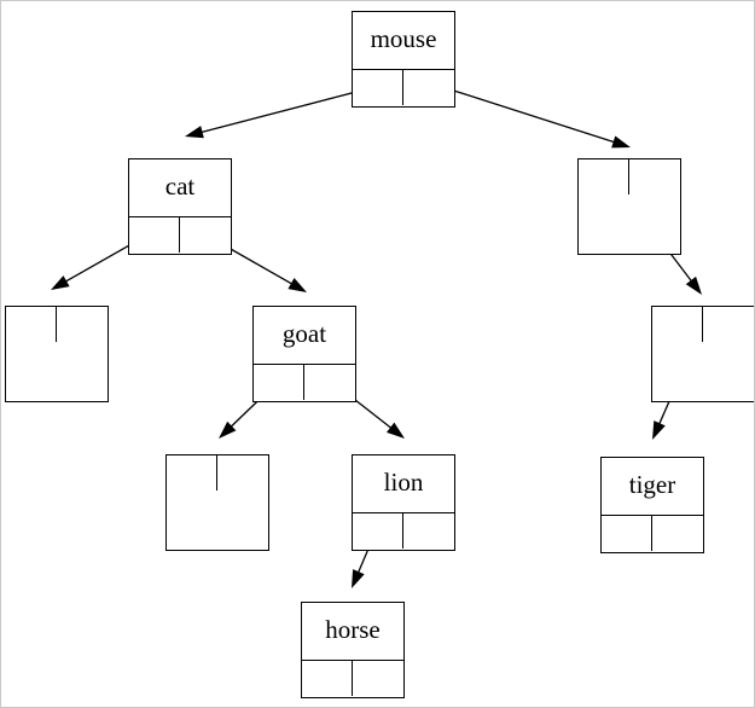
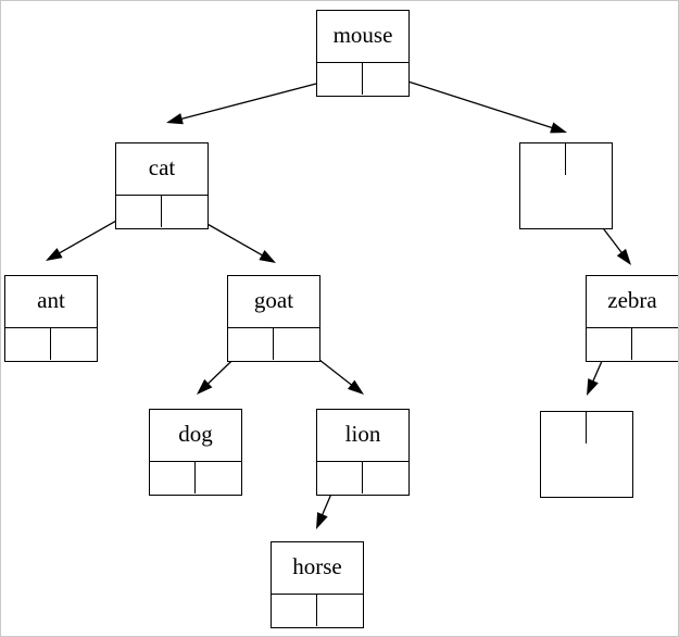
  mouse
  cat
+ ant
  goat
+ zebra
+ dog
  lion
- tiger
  horse
